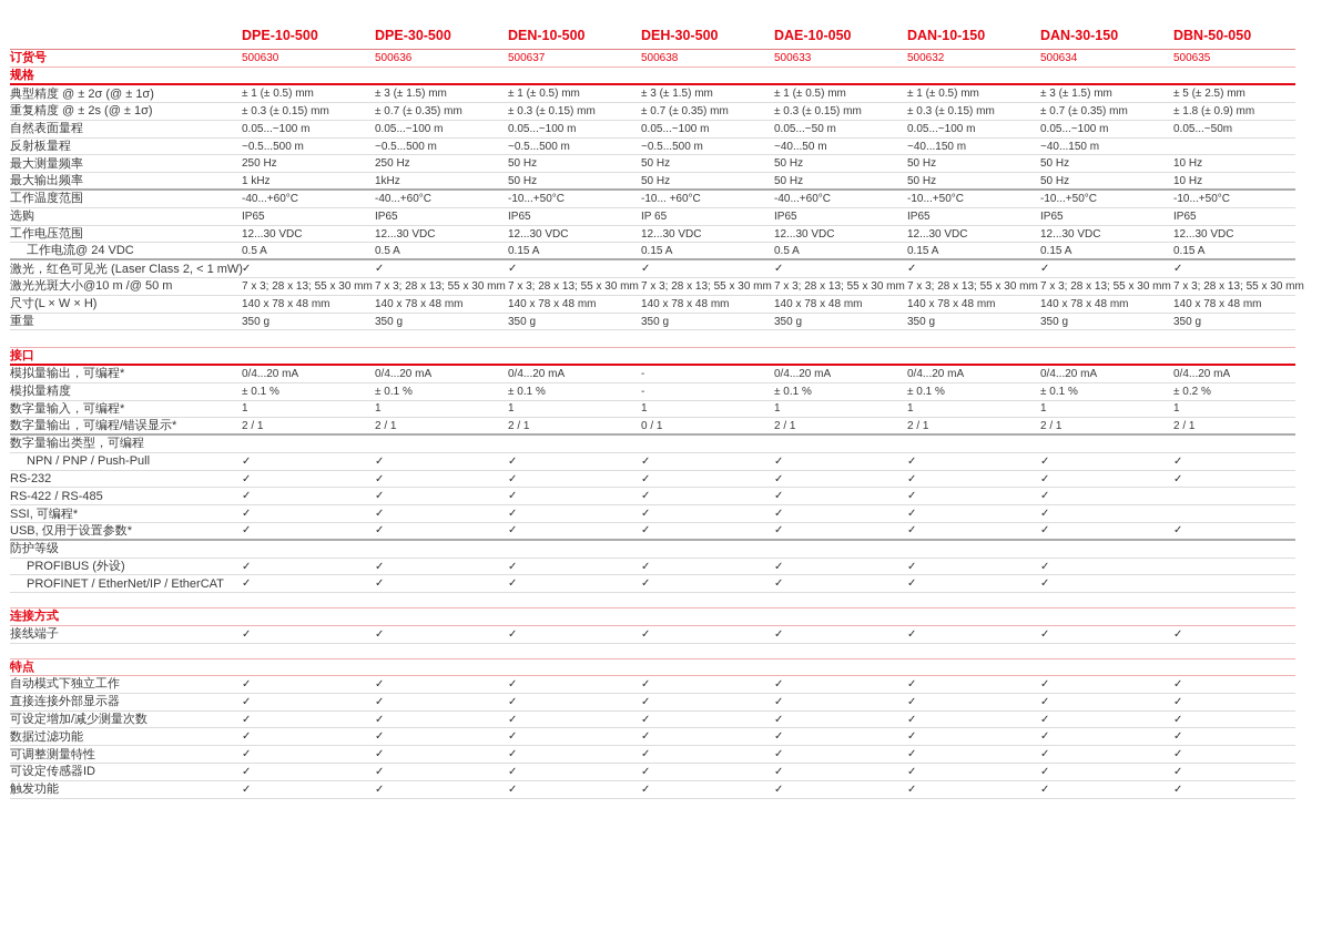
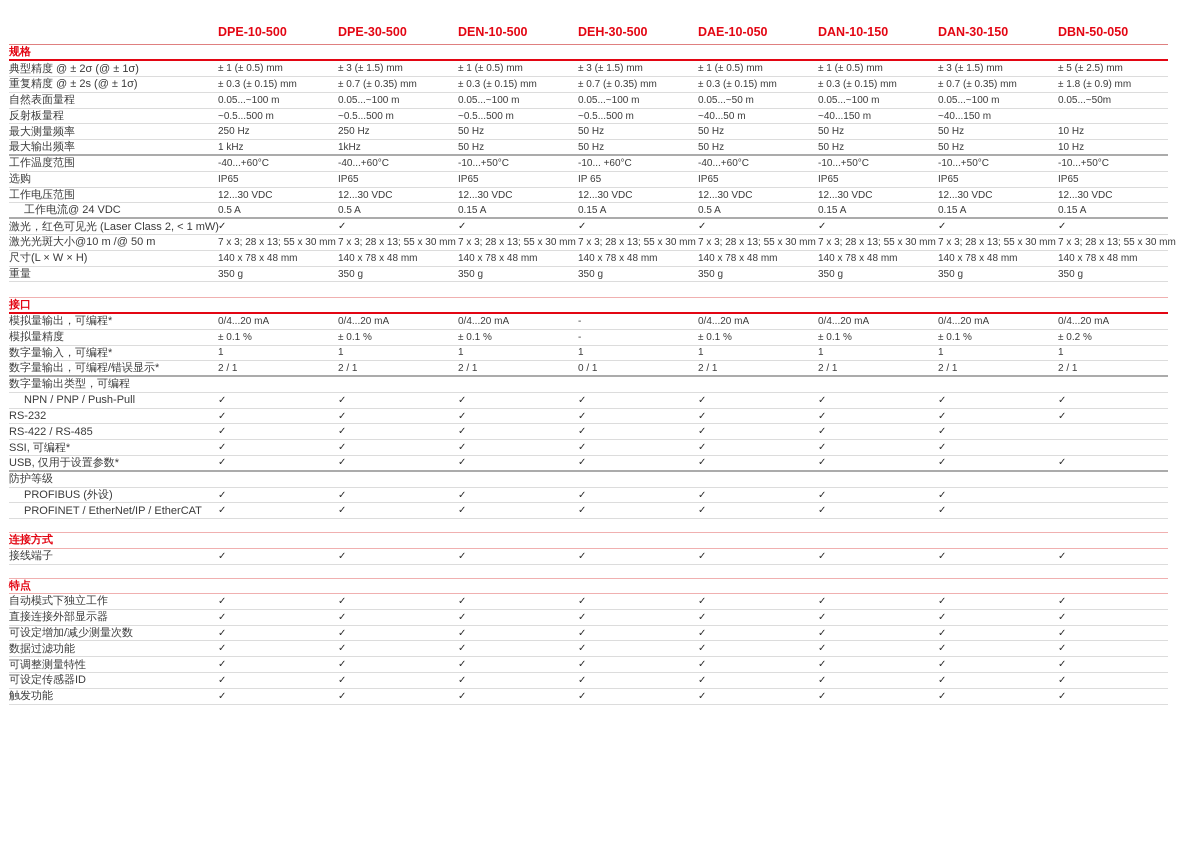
  DPE-10-500
  DPE-30-500
  DEN-10-500
  DEH-30-500
  DAE-10-050
  DAN-10-150
  DAN-30-150
  DBN-50-050
- 订货号
- 500630
- 500636
- 500637
- 500638
- 500633
- 500632
- 500634
- 500635
  规格
  典型精度 @ ± 2σ (@ ± 1σ)
  ± 1 (± 0.5) mm
  ± 3 (± 1.5) mm
  ± 1 (± 0.5) mm
  ± 3 (± 1.5) mm
  ± 1 (± 0.5) mm
  ± 1 (± 0.5) mm
  ± 3 (± 1.5) mm
  ± 5 (± 2.5) mm
  重复精度 @ ± 2s (@ ± 1σ)
  ± 0.3 (± 0.15) mm
  ± 0.7 (± 0.35) mm
  ± 0.3 (± 0.15) mm
  ± 0.7 (± 0.35) mm
  ± 0.3 (± 0.15) mm
  ± 0.3 (± 0.15) mm
  ± 0.7 (± 0.35) mm
  ± 1.8 (± 0.9) mm
  自然表面量程
  0.05...~100 m
  0.05...~100 m
  0.05...~100 m
  0.05...~100 m
  0.05...~50 m
  0.05...~100 m
  0.05...~100 m
  0.05...~50m
  反射板量程
  ~0.5...500 m
  ~0.5...500 m
  ~0.5...500 m
  ~0.5...500 m
  ~40...50 m
  ~40...150 m
  ~40...150 m
  最大测量频率
  250 Hz
  250 Hz
  50 Hz
  50 Hz
  50 Hz
  50 Hz
  50 Hz
  10 Hz
  最大输出频率
  1 kHz
  1kHz
  50 Hz
  50 Hz
  50 Hz
  50 Hz
  50 Hz
  10 Hz
  工作温度范围
  -40...+60°C
  -40...+60°C
  -10...+50°C
  -10... +60°C
  -40...+60°C
  -10...+50°C
  -10...+50°C
  -10...+50°C
  选购
  IP65
  IP65
  IP65
  IP 65
  IP65
  IP65
  IP65
  IP65
  工作电压范围
  12...30 VDC
  12...30 VDC
  12...30 VDC
  12...30 VDC
  12...30 VDC
  12...30 VDC
  12...30 VDC
  12...30 VDC
  工作电流@ 24 VDC
  0.5 A
  0.5 A
  0.15 A
  0.15 A
  0.5 A
  0.15 A
  0.15 A
  0.15 A
  激光，红色可见光 (Laser Class 2, < 1 mW)
  ✓
  ✓
  ✓
  ✓
  ✓
  ✓
  ✓
  ✓
  激光光斑大小@10 m /@ 50 m
  7 x 3; 28 x 13; 55 x 30 mm
  7 x 3; 28 x 13; 55 x 30 mm
  7 x 3; 28 x 13; 55 x 30 mm
  7 x 3; 28 x 13; 55 x 30 mm
  7 x 3; 28 x 13; 55 x 30 mm
  7 x 3; 28 x 13; 55 x 30 mm
  7 x 3; 28 x 13; 55 x 30 mm
  7 x 3; 28 x 13; 55 x 30 mm
  尺寸(L × W × H)
  140 x 78 x 48 mm
  140 x 78 x 48 mm
  140 x 78 x 48 mm
  140 x 78 x 48 mm
  140 x 78 x 48 mm
  140 x 78 x 48 mm
  140 x 78 x 48 mm
  140 x 78 x 48 mm
  重量
  350 g
  350 g
  350 g
  350 g
  350 g
  350 g
  350 g
  350 g
  接口
  模拟量输出，可编程*
  0/4...20 mA
  0/4...20 mA
  0/4...20 mA
  -
  0/4...20 mA
  0/4...20 mA
  0/4...20 mA
  0/4...20 mA
  模拟量精度
  ± 0.1 %
  ± 0.1 %
  ± 0.1 %
  -
  ± 0.1 %
  ± 0.1 %
  ± 0.1 %
  ± 0.2 %
  数字量输入，可编程*
  1
  1
  1
  1
  1
  1
  1
  1
  数字量输出，可编程/错误显示*
  2 / 1
  2 / 1
  2 / 1
  0 / 1
  2 / 1
  2 / 1
  2 / 1
  2 / 1
  数字量输出类型，可编程
  NPN / PNP / Push-Pull
  ✓
  ✓
  ✓
  ✓
  ✓
  ✓
  ✓
  ✓
  RS-232
  ✓
  ✓
  ✓
  ✓
  ✓
  ✓
  ✓
  ✓
  RS-422 / RS-485
  ✓
  ✓
  ✓
  ✓
  ✓
  ✓
  ✓
  SSI, 可编程*
  ✓
  ✓
  ✓
  ✓
  ✓
  ✓
  ✓
  USB, 仅用于设置参数*
  ✓
  ✓
  ✓
  ✓
  ✓
  ✓
  ✓
  ✓
  防护等级
  PROFIBUS (外设)
  ✓
  ✓
  ✓
  ✓
  ✓
  ✓
  ✓
  PROFINET / EtherNet/IP / EtherCAT
  ✓
  ✓
  ✓
  ✓
  ✓
  ✓
  ✓
  连接方式
  接线端子
  ✓
  ✓
  ✓
  ✓
  ✓
  ✓
  ✓
  ✓
  特点
  自动模式下独立工作
  ✓
  ✓
  ✓
  ✓
  ✓
  ✓
  ✓
  ✓
  直接连接外部显示器
  ✓
  ✓
  ✓
  ✓
  ✓
  ✓
  ✓
  ✓
  可设定增加/减少测量次数
  ✓
  ✓
  ✓
  ✓
  ✓
  ✓
  ✓
  ✓
  数据过滤功能
  ✓
  ✓
  ✓
  ✓
  ✓
  ✓
  ✓
  ✓
  可调整测量特性
  ✓
  ✓
  ✓
  ✓
  ✓
  ✓
  ✓
  ✓
  可设定传感器ID
  ✓
  ✓
  ✓
  ✓
  ✓
  ✓
  ✓
  ✓
  触发功能
  ✓
  ✓
  ✓
  ✓
  ✓
  ✓
  ✓
  ✓
